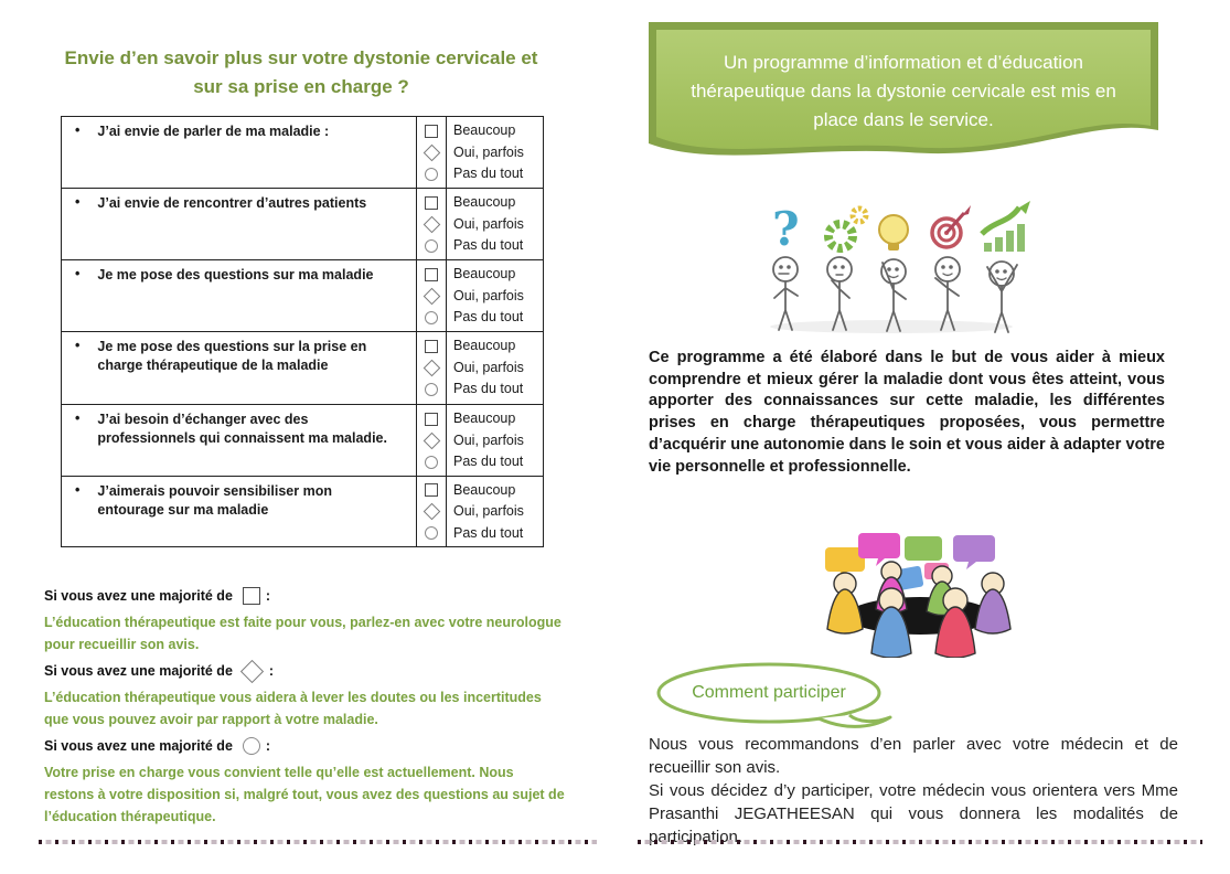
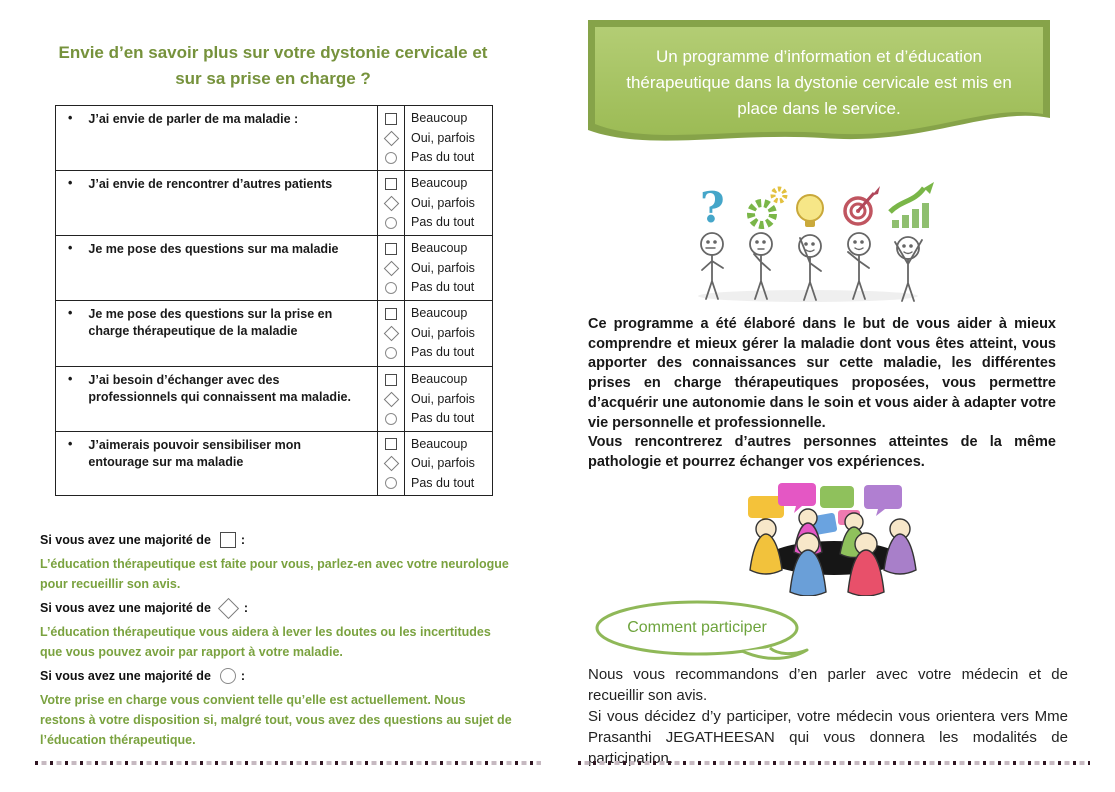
  Envie d’en savoir plus sur votre dystonie cervicale et sur sa prise en charge ?
  •
  J’ai envie de parler de ma maladie :
  Beaucoup
  Oui, parfois
  Pas du tout
  •
  J’ai envie de rencontrer d’autres patients
  Beaucoup
  Oui, parfois
  Pas du tout
  •
  Je me pose des questions sur ma maladie
  Beaucoup
  Oui, parfois
  Pas du tout
  •
  Je me pose des questions sur la prise en charge thérapeutique de la maladie
  Beaucoup
  Oui, parfois
  Pas du tout
  •
  J’ai besoin d’échanger avec des professionnels qui connaissent ma maladie.
  Beaucoup
  Oui, parfois
  Pas du tout
  •
  J’aimerais pouvoir sensibiliser mon entourage sur ma maladie
  Beaucoup
  Oui, parfois
  Pas du tout
  Si vous avez une majorité de
  :
  L’éducation thérapeutique est faite pour vous, parlez-en avec votre neurologue pour recueillir son avis.
  Si vous avez une majorité de
  :
  L’éducation thérapeutique vous aidera à lever les doutes ou les incertitudes que vous pouvez avoir par rapport à votre maladie.
  Si vous avez une majorité de
  :
  Votre prise en charge vous convient telle qu’elle est actuellement. Nous restons à votre disposition si, malgré tout, vous avez des questions au sujet de l’éducation thérapeutique.
  Un programme d’information et d’éducation thérapeutique dans la dystonie cervicale est mis en place dans le service.
  ?
  Ce programme a été élaboré dans le but de vous aider à mieux comprendre et mieux gérer la maladie dont vous êtes atteint, vous apporter des connaissances sur cette maladie, les différentes prises en charge thérapeutiques proposées, vous permettre d’acquérir une autonomie dans le soin et vous aider à adapter votre vie personnelle et professionnelle.
+ Vous rencontrerez d’autres personnes atteintes de la même pathologie et pourrez échanger vos expériences.
  Comment participer
  Nous vous recommandons d’en parler avec votre médecin et de recueillir son avis.
  Si vous décidez d’y participer, votre médecin vous orientera vers Mme Prasanthi JEGATHEESAN qui vous donnera les modalités de participation.
